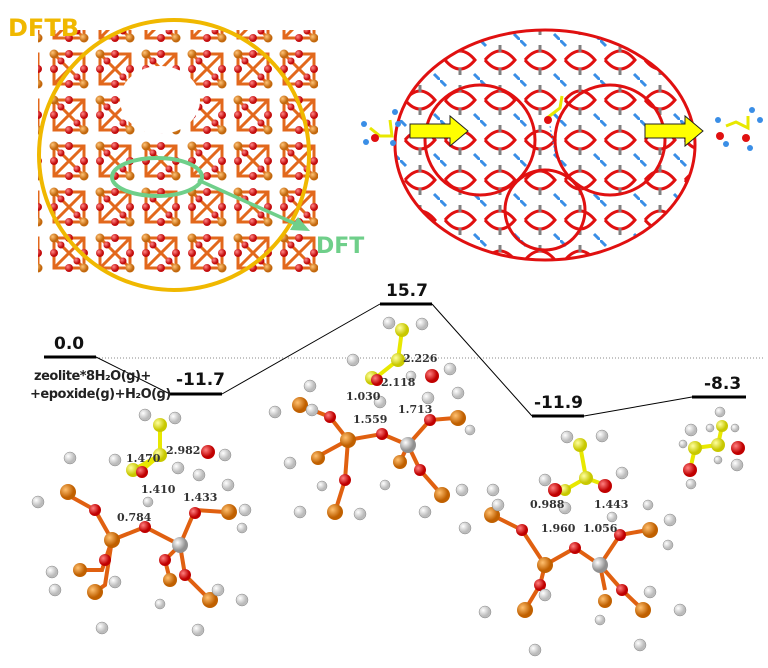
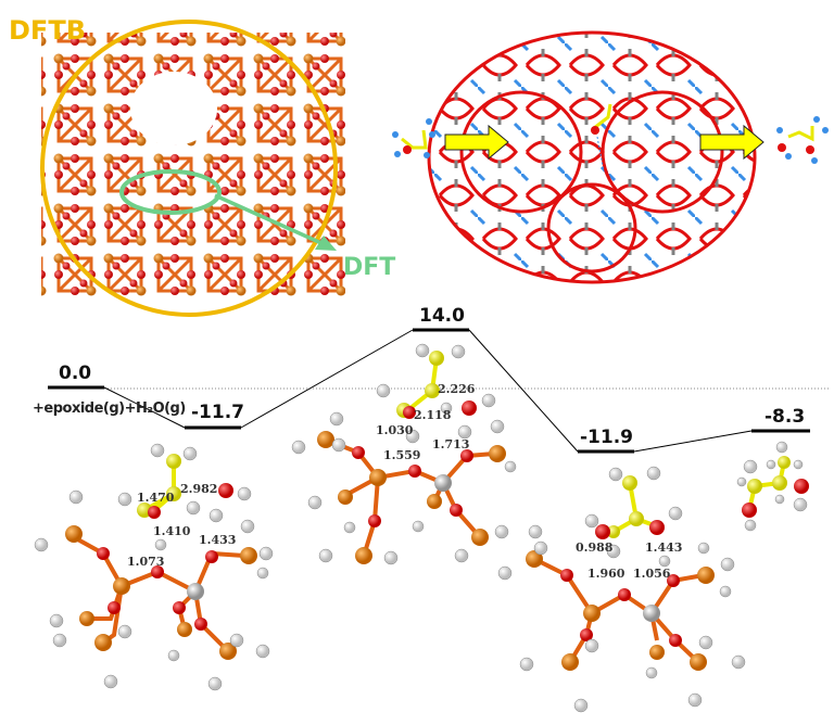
  DFTB
  DFT
  0.0
  -11.7
- 15.7
+ 14.0
  -11.9
  -8.3
- zeolite*8H₂O(g)+
  +epoxide(g)+H₂O(g)
  2.982
  1.470
  1.410
  1.433
- 0.784
+ 1.073
  2.226
  2.118
  1.030
  1.713
  1.559
  0.988
  1.443
  1.960
  1.056
